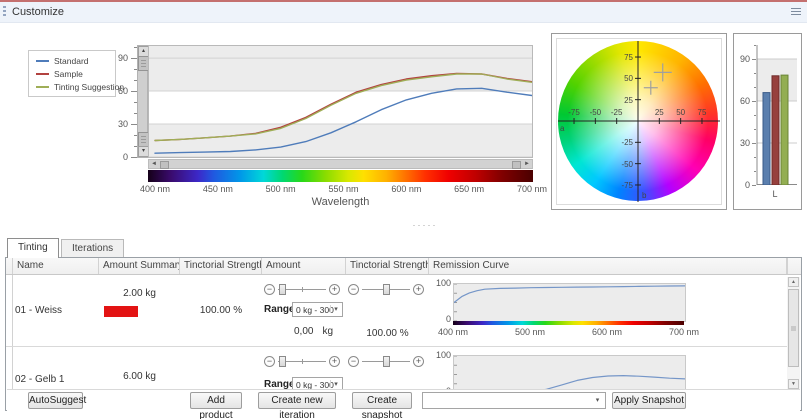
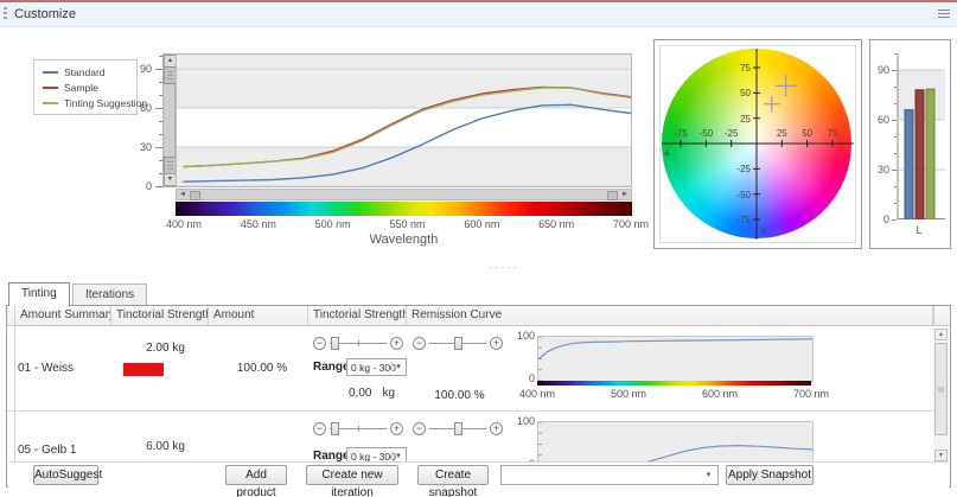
  Customize
  Standard
  Sample
  Tinting Suggestion
  0
  30
  60
  90
  400 nm
  450 nm
  500 nm
  550 nm
  600 nm
  650 nm
  700 nm
  Wavelength
  -75
  -50
  -25
  25
  50
  75
  75
  50
  25
  -25
  -50
  -75
  a
  b
  0
  30
  60
  90
  L
  ·····
  Tinting
  Iterations
- Name
  Amount Summar
  Tinctorial Strength
  Amount
  Tinctorial Strength
  Remission Curve
  01 - Weiss
  2.00 kg
  100.00 %
  −
  +
  0 kg - 300
  0,00 kg
  −
  +
  100.00 %
  100
  0
  400 nm
  500 nm
  600 nm
  700 nm
- 02 - Gelb 1
+ 05 - Gelb 1
  6.00 kg
  −
  +
  0 kg - 300
  −
  +
  100
  AutoSuggest
  Add product
  Create new iteration
  Create snapshot
  Apply Snapshot
